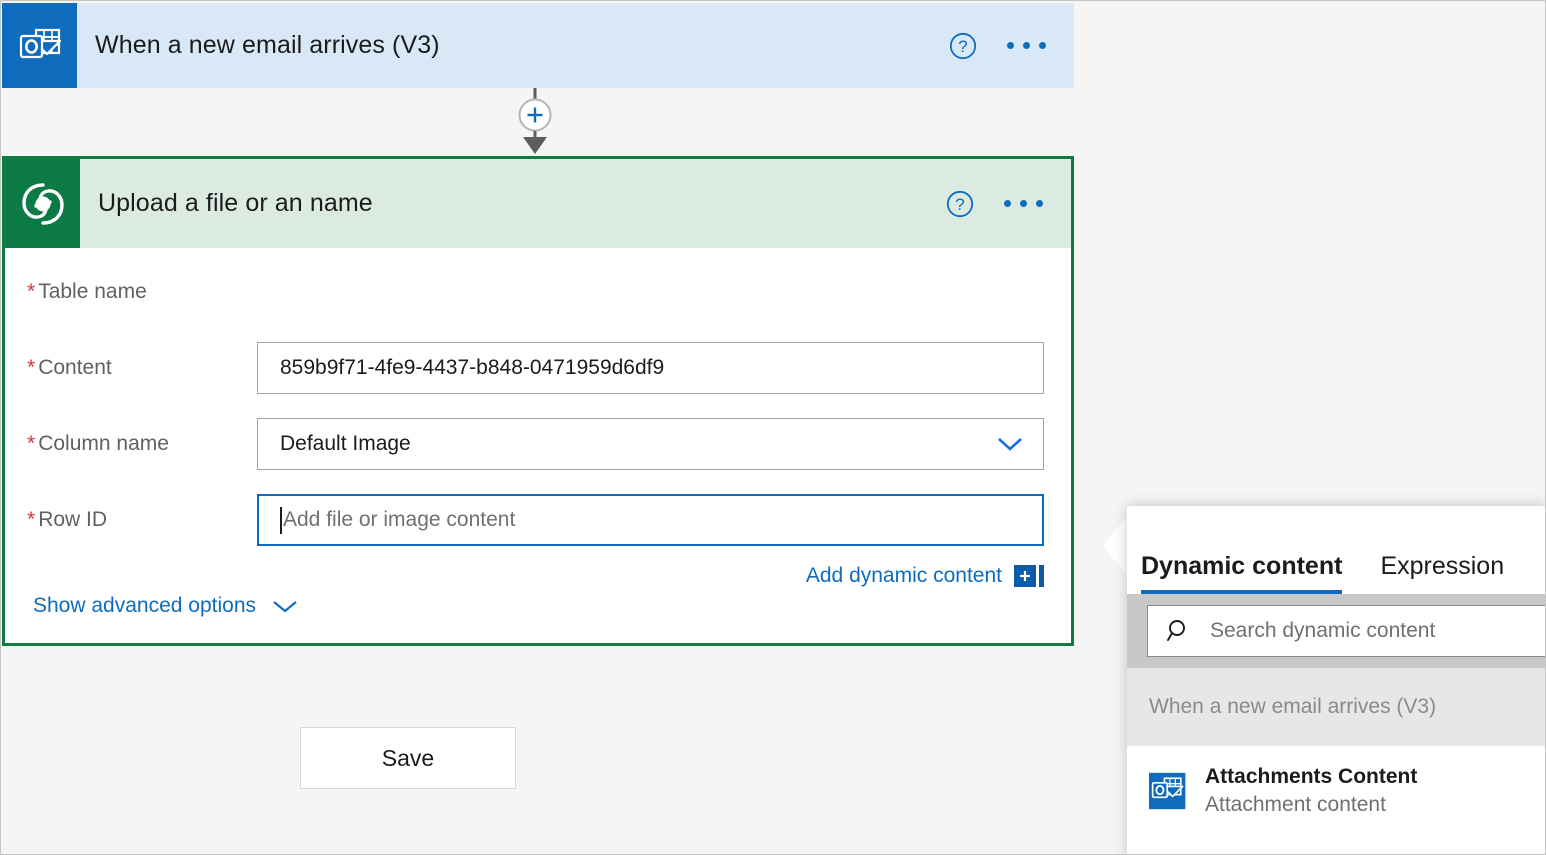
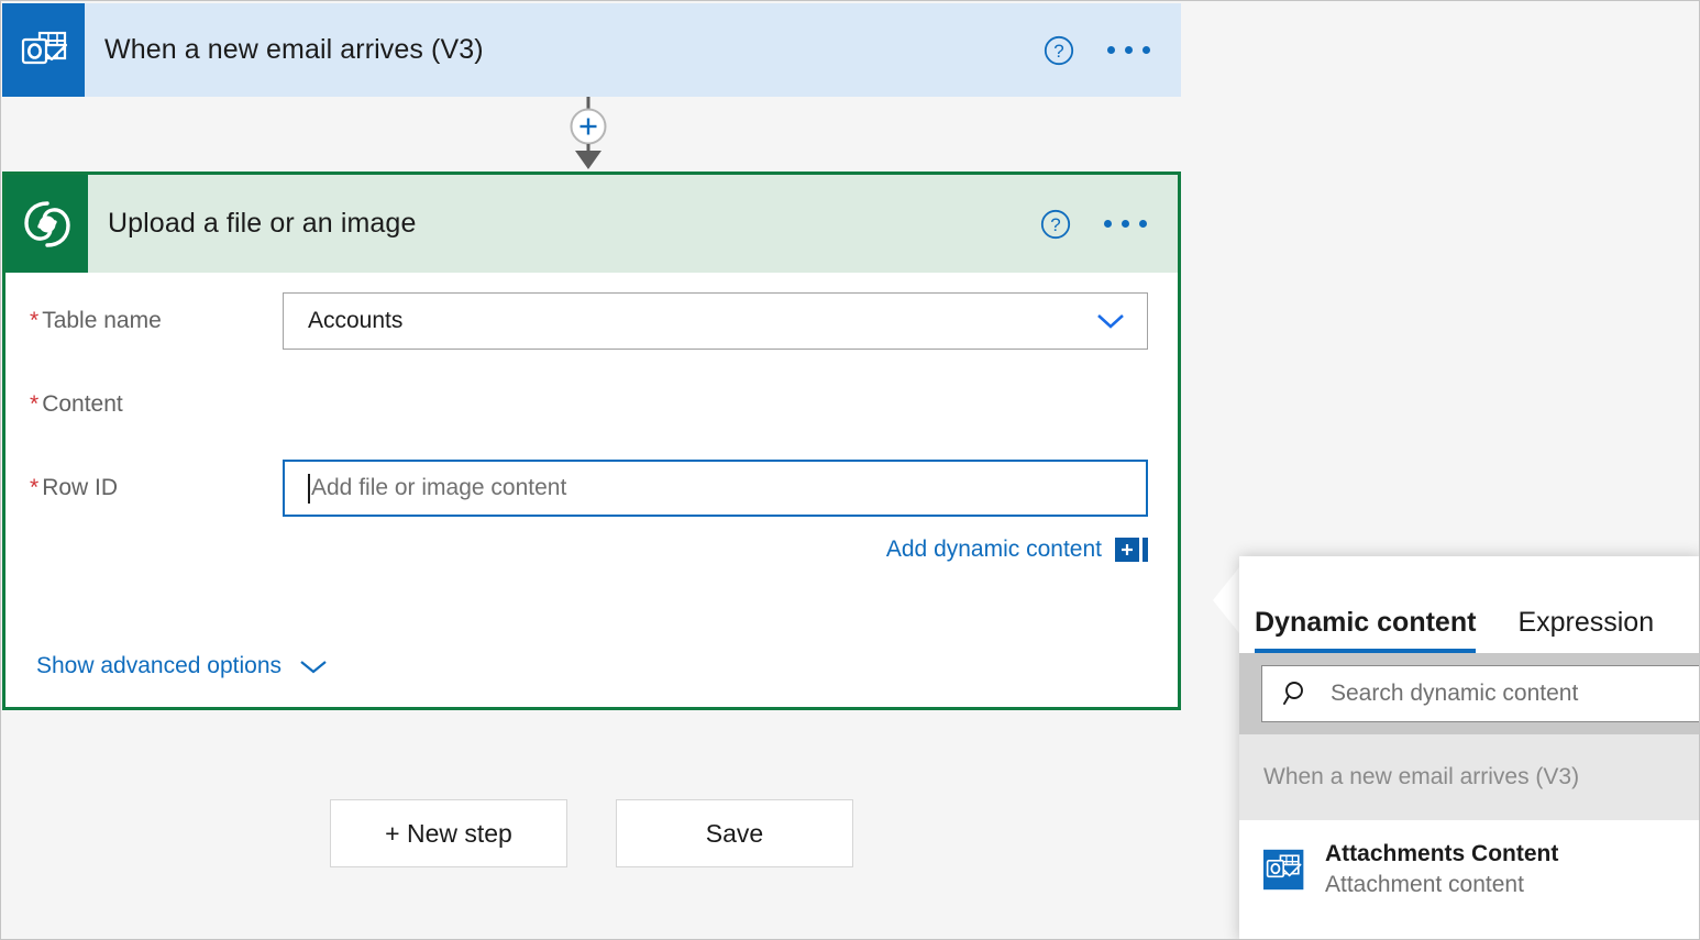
  When a new email arrives (V3)
  ?
- Upload a file or an name
+ Upload a file or an image
  ?
  * Table name
+ Accounts
  * Content
- 859b9f71-4fe9-4437-b848-0471959d6df9
- * Column name
- Default Image
  * Row ID
  Add file or image content
  Add dynamic content
  Show advanced options
+ + New step
  Save
  Dynamic content
  Expression
  Search dynamic content
  When a new email arrives (V3)
  Attachments Content
  Attachment content
